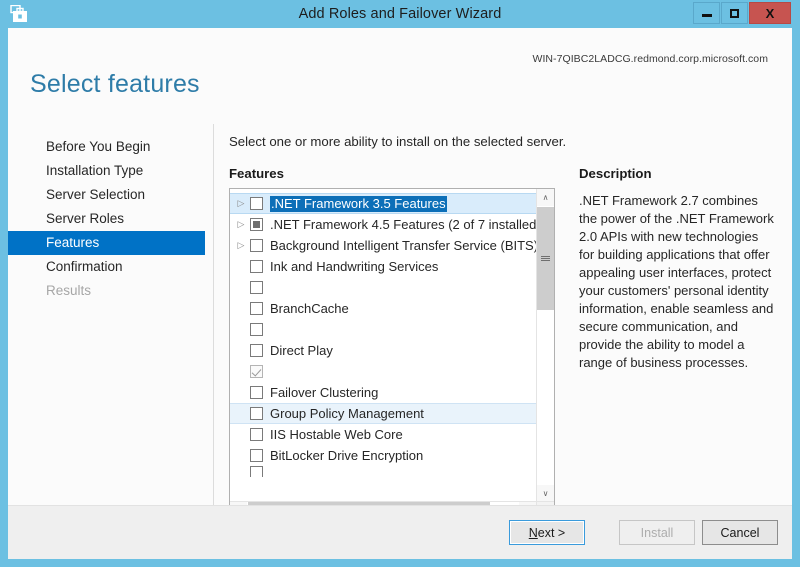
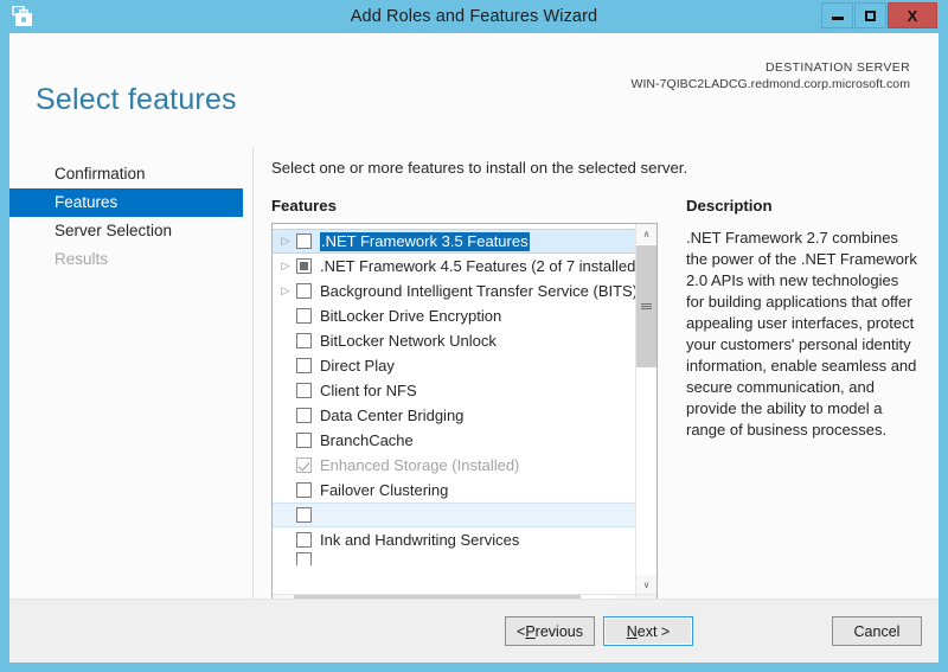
- Add Roles and Failover Wizard
+ Add Roles and Features Wizard
  X
  Select features
+ DESTINATION SERVER
  WIN-7QIBC2LADCG.redmond.corp.microsoft.com
- Before You Begin
- Installation Type
- Server Selection
+ Confirmation
- Server Roles
  Features
- Confirmation
+ Server Selection
  Results
- Select one or more ability to install on the selected server.
+ Select one or more features to install on the selected server.
  Features
  ▷
  .NET Framework 3.5 Features
  ▷
  .NET Framework 4.5 Features (2 of 7 installed
  ▷
  Background Intelligent Transfer Service (BITS
- Ink and Handwriting Services
+ BitLocker Drive Encryption
+ BitLocker Network Unlock
- BranchCache
+ Direct Play
+ Client for NFS
+ Data Center Bridging
- Direct Play
+ BranchCache
+ Enhanced Storage (Installed)
  Failover Clustering
- Group Policy Management
- IIS Hostable Web Core
- BitLocker Drive Encryption
+ Ink and Handwriting Services
  ∧
  ∨
  Description
  .NET Framework 2.7 combines the power of the .NET Framework 2.0 APIs with new technologies for building applications that offer appealing user interfaces, protect your customers' personal identity information, enable seamless and secure communication, and provide the ability to model a range of business processes.
+ <
+ P
+ revious
  N
  ext >
- Install
  Cancel
